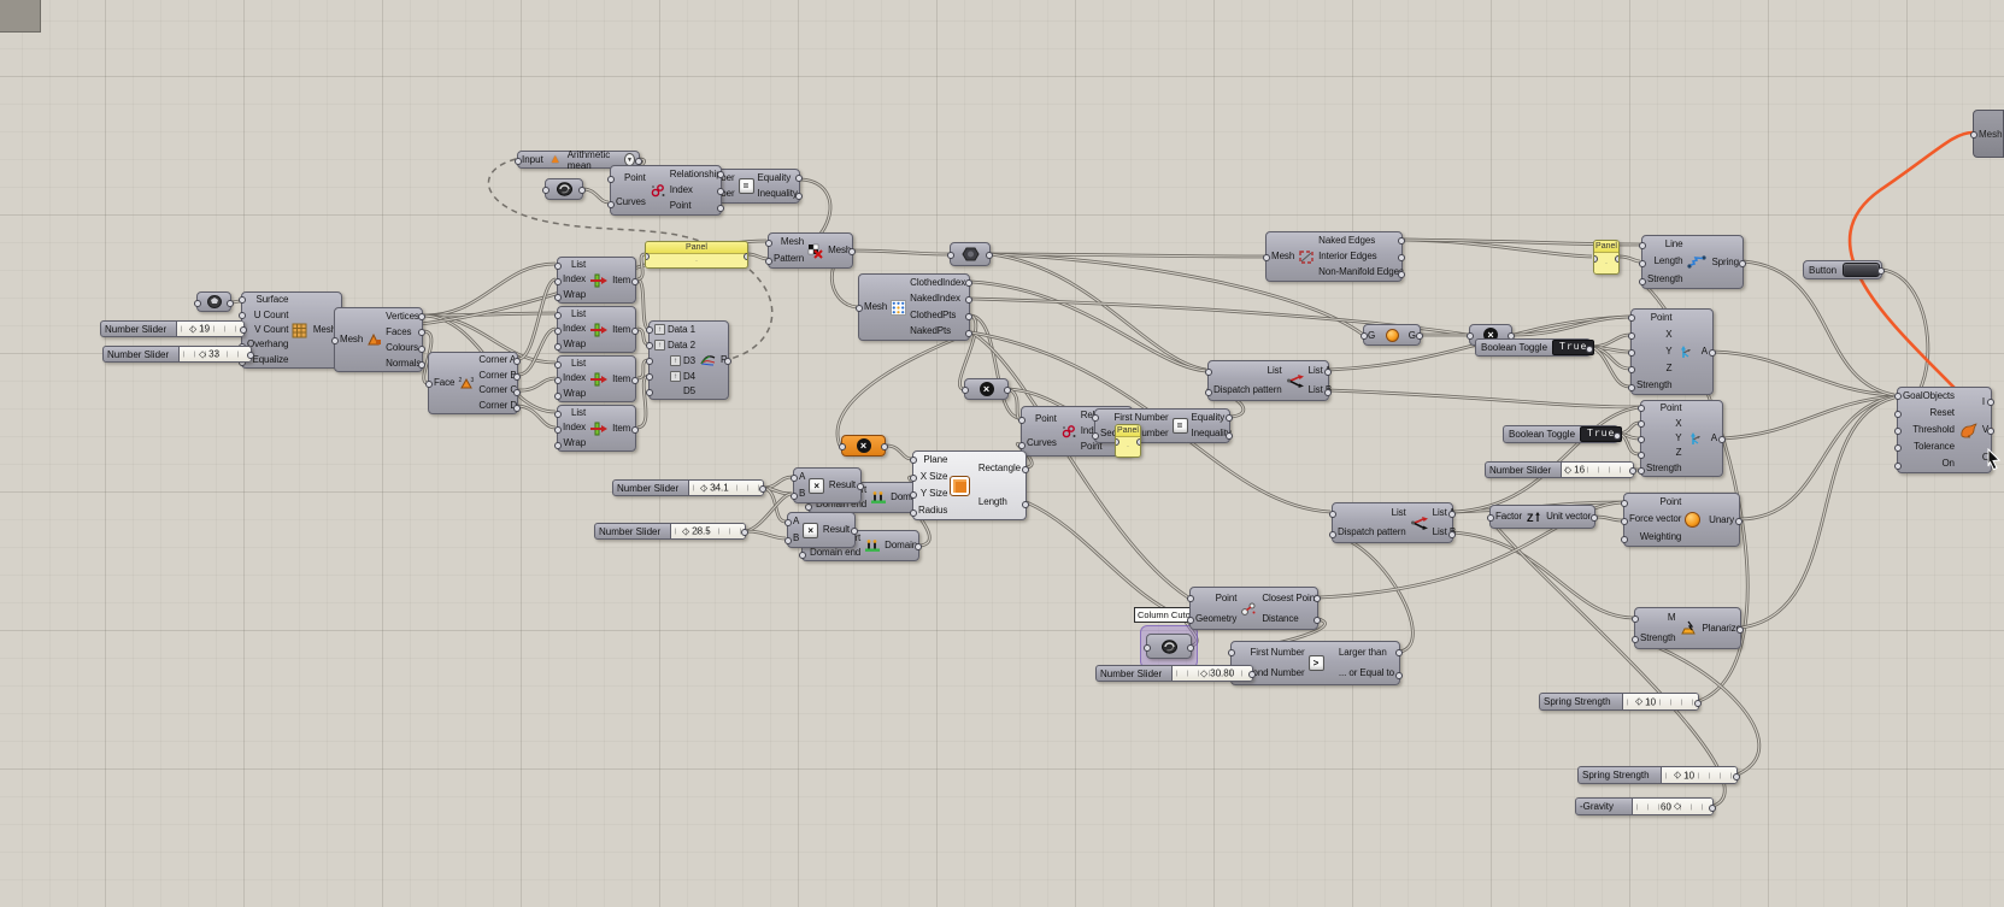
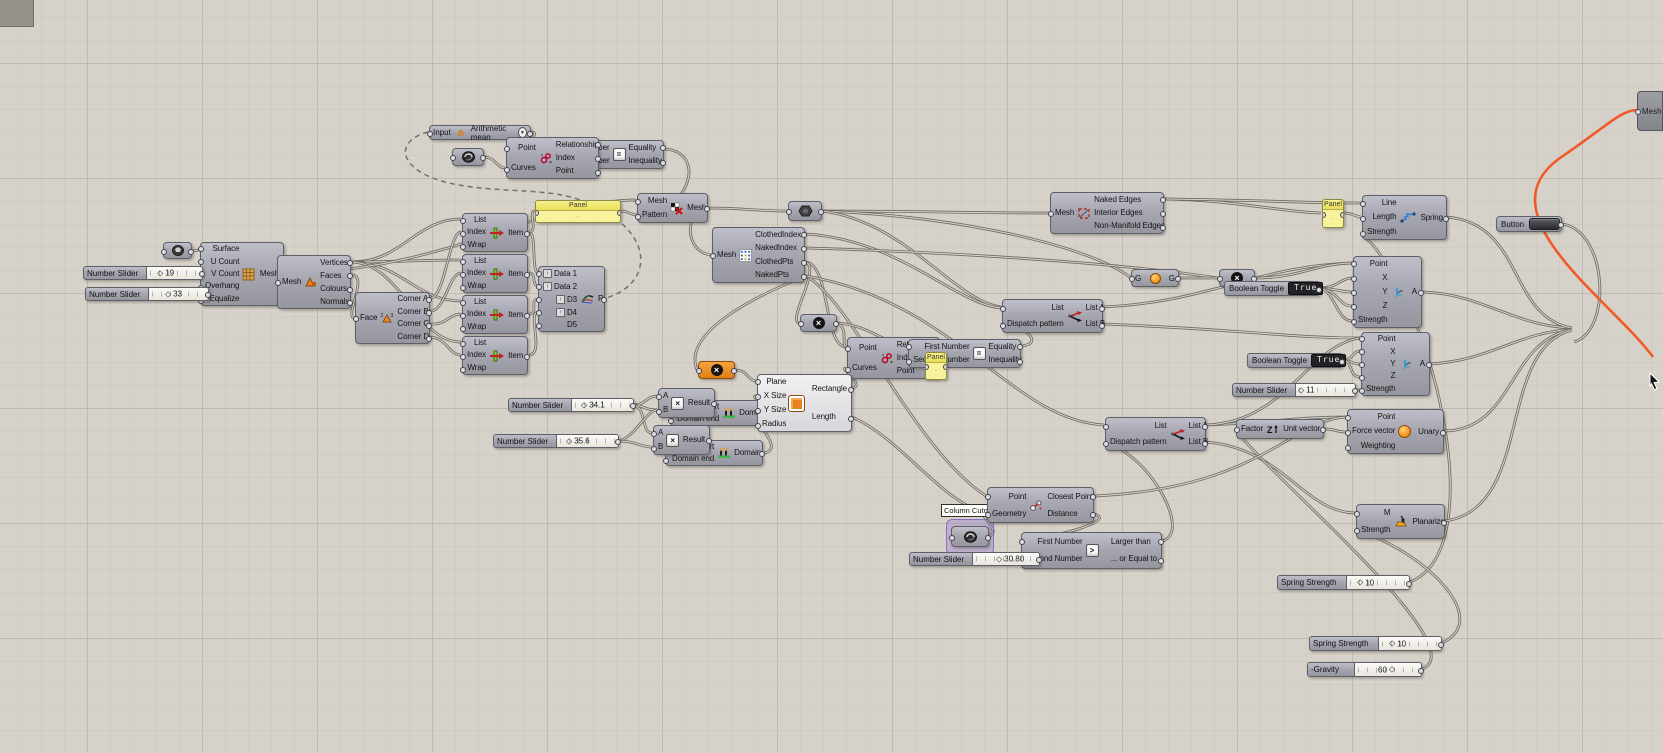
  Surface
  U Count
  V Count
  Overhang
  Equalize
  Mes
  Number Slider
  ◇
  19
  Number Slider
  ◇
  33
  Mesh
  Vertices
  Faces
  Colours
  Normal
  Face
  Corner
  Corner
  Corner
  Corner
  List
  Index
  Wrap
  Item
  List
  Index
  Wrap
  Item
  List
  Index
  Wrap
  Item
  List
  Index
  Wrap
  Item
  Data 1
  Data 2
  D3
  D4
  D5
  Input
  ▲
  Arithmetic mean
  =
  Equality
  Inequalit
  Point
  Curves
  Relationshi
  Index
  Point
  Mesh
  Pattern
  Mes
  Mesh
  ClothedIndex
  NakedIndex
  ClothedPts
  NakedPts
  ×
  Point
  Curves
  Point
  First Number
  =
  Equality
  Inequali
  ×
  Number Slider
  ◇
  34.1
  Number Slider
  ◇
- 28.5
+ 35.6
  Domain end
  A
  B
  ×
  Result
  Domain end
  Domai
  A
  B
  ×
  Result
  Plane
  X Size
  Y Size
  Radius
  Rectangle
  Length
  List
  Dispatch pattern
  List
  List
  G
  G
  Mesh
  Naked Edges
  Interior Edges
  Non-Manifold Edge
  ×
  Boolean Toggle
  True
  Line
  Length
  Strength
  Spring
  Button
  Point
  X
  Y
  Z
  Strength
  A
  Point
  X
  Y
  Z
  Strength
  A
  Boolean Toggle
  True
  Number Slider
  ◇
- 16
+ 11
  Factor
  Z
  Unit vector
  Point
  Force vector
  Weighting
  Unary
- GoalObjects
- Reset
- Threshold
- Tolerance
- On
- I
- V
- O
  List
  Dispatch pattern
  List
  List
  Column Cuto
  Point
  Geometry
  Closest Poin
  Distance
  First Number
  >
  Larger than
  ... or Equal to
  Number Slider
  ◇
  30.80
  M
  Strength
  Planariz
  Spring Strength
  ◇
  10
  Spring Strength
  ◇
  10
  -Gravity
  60
  ◇
  Mesh
